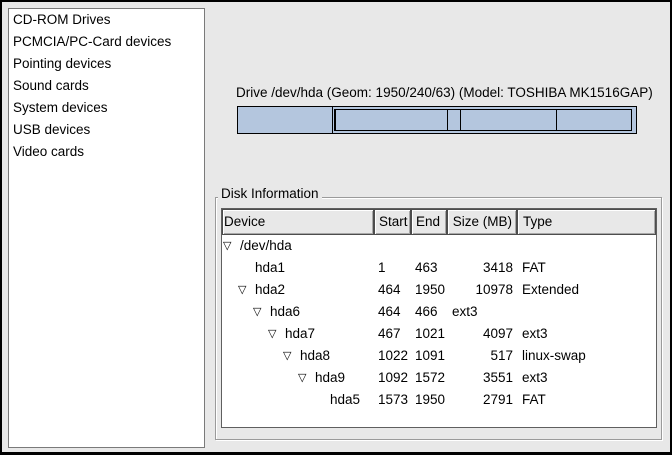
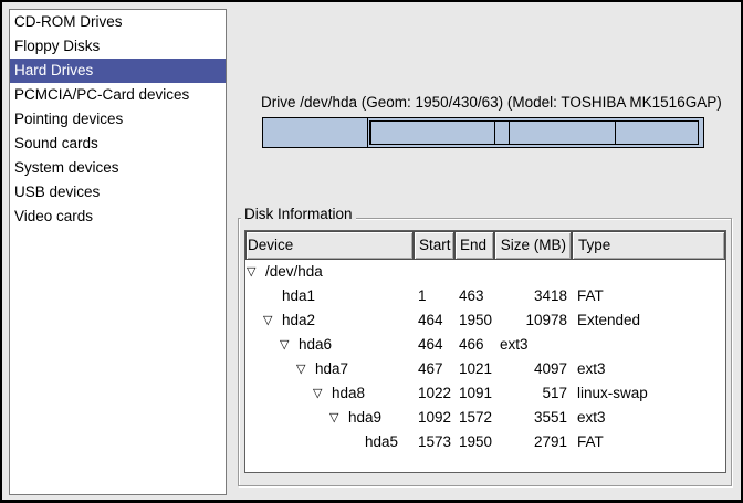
  CD-ROM Drives
+ Floppy Disks
+ Hard Drives
  PCMCIA/PC-Card devices
  Pointing devices
  Sound cards
  System devices
  USB devices
  Video cards
- Drive /dev/hda (Geom: 1950/240/63) (Model: TOSHIBA MK1516GAP)
+ Drive /dev/hda (Geom: 1950/430/63) (Model: TOSHIBA MK1516GAP)
  Disk Information
  Device
  Start
  End
  Size (MB)
  Type
  ▽
  /dev/hda
  hda1
  1
  463
  3418
  FAT
  ▽
  hda2
  464
  1950
  10978
  Extended
  ▽
  hda6
  464
  466
  ext3
  ▽
  hda7
  467
  1021
  4097
  ext3
  ▽
  hda8
  1022
  1091
  517
  linux-swap
  ▽
  hda9
  1092
  1572
  3551
  ext3
  hda5
  1573
  1950
  2791
  FAT
